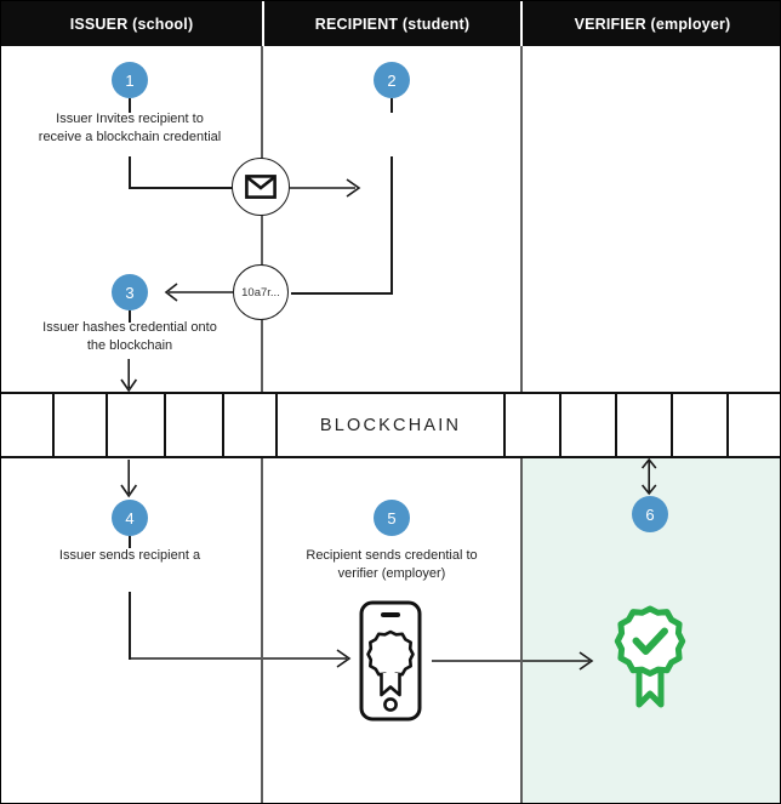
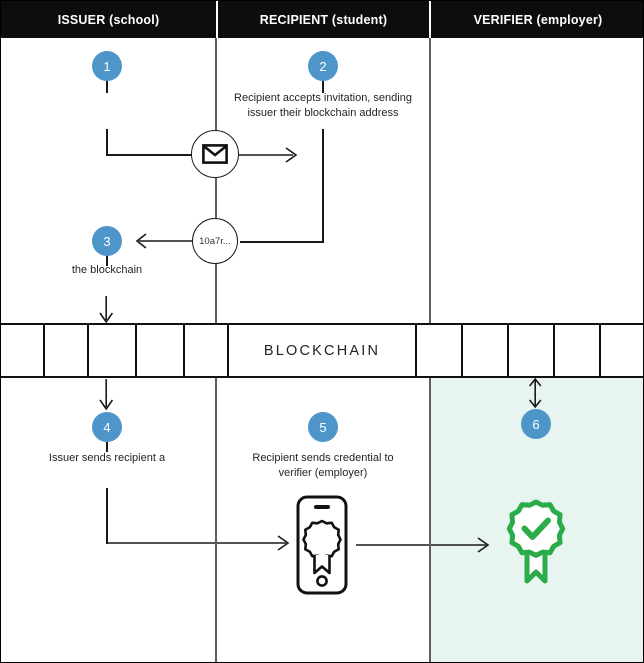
  ISSUER (school)
  RECIPIENT (student)
  VERIFIER (employer)
  BLOCKCHAIN
  1
- Issuer Invites recipient to
- receive a blockchain credential
  2
+ Recipient accepts invitation, sending
+ issuer their blockchain address
  10a7r...
  3
- Issuer hashes credential onto
  the blockchain
  4
  Issuer sends recipient a
  5
  Recipient sends credential to
  verifier (employer)
  6
